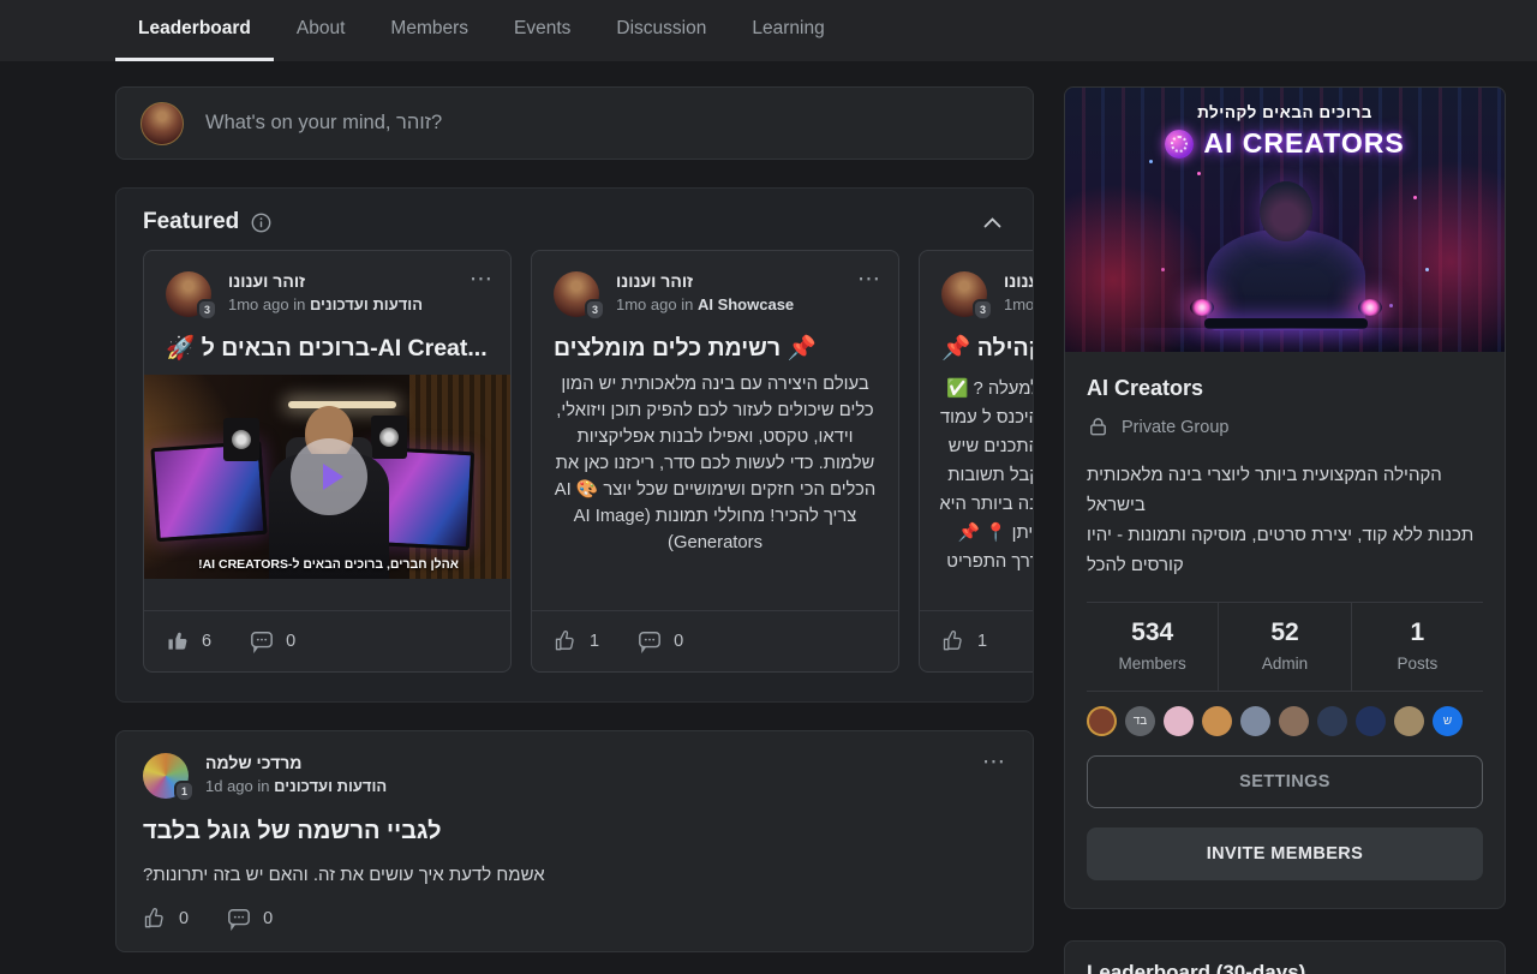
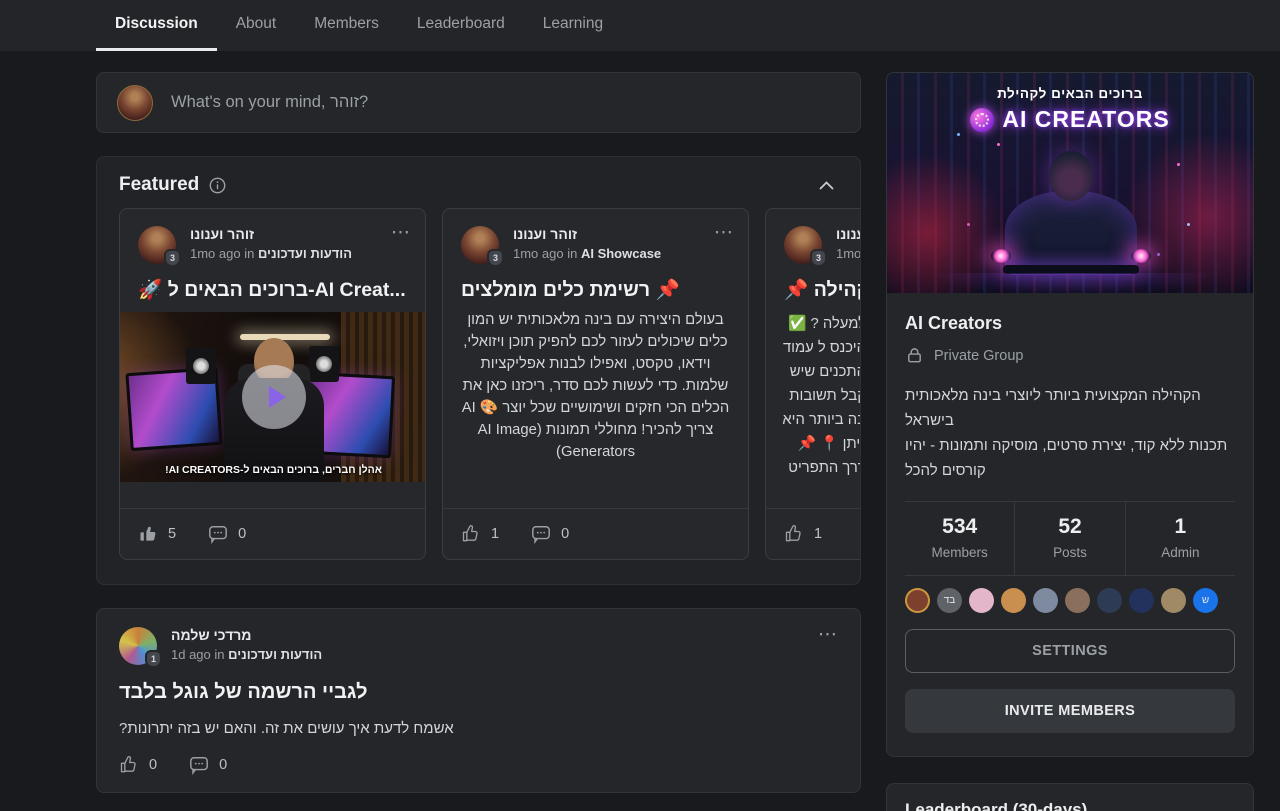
- Leaderboard
+ Discussion
  About
  Members
- Events
- Discussion
+ Leaderboard
  Learning
  What's on your mind, זוהר?
  Featured
  3
  זוהר וענונו
  1mo ago in הודעות ועדכונים
  ⋯
  🚀 ברוכים הבאים ל-AI Creat...
  אהלן חברים, ברוכים הבאים ל-AI CREATORS!
- 6
+ 5
  0
  3
  זוהר וענונו
  1mo ago in AI Showcase
  ⋯
  📌 רשימת כלים מומלצים
  בעולם היצירה עם בינה מלאכותית יש המון כלים שיכולים לעזור לכם להפיק תוכן ויזואלי, וידאו, טקסט, ואפילו לבנות אפליקציות שלמות. כדי לעשות לכם סדר, ריכזנו כאן את הכלים הכי חזקים ושימושיים שכל יוצר 🎨 AI צריך להכיר! מחוללי תמונות (AI Image Generators)
  1
  0
  3
  📌 הילה
  מעלה ? ✅
  יכנס ל עמוד
  תכנים שיש
  בל תשובות
  ה ביותר היא
  יתן 📍 📌
  רך התפריט
  1
  1
  מרדכי שלמה
  1d ago in הודעות ועדכונים
  ⋯
  לגביי הרשמה של גוגל בלבד
  אשמח לדעת איך עושים את זה. והאם יש בזה יתרונות?
  0
  0
  ברוכים הבאים לקהילת
  AI CREATORS
  AI Creators
  Private Group
  הקהילה המקצועית ביותר ליוצרי בינה מלאכותית בישראל
  תכנות ללא קוד, יצירת סרטים, מוסיקה ותמונות - יהיו קורסים להכל
  534
  Members
  52
- Admin
+ Posts
  1
- Posts
+ Admin
  בד
  ש
  SETTINGS
  INVITE MEMBERS
  Leaderboard (30-days)
